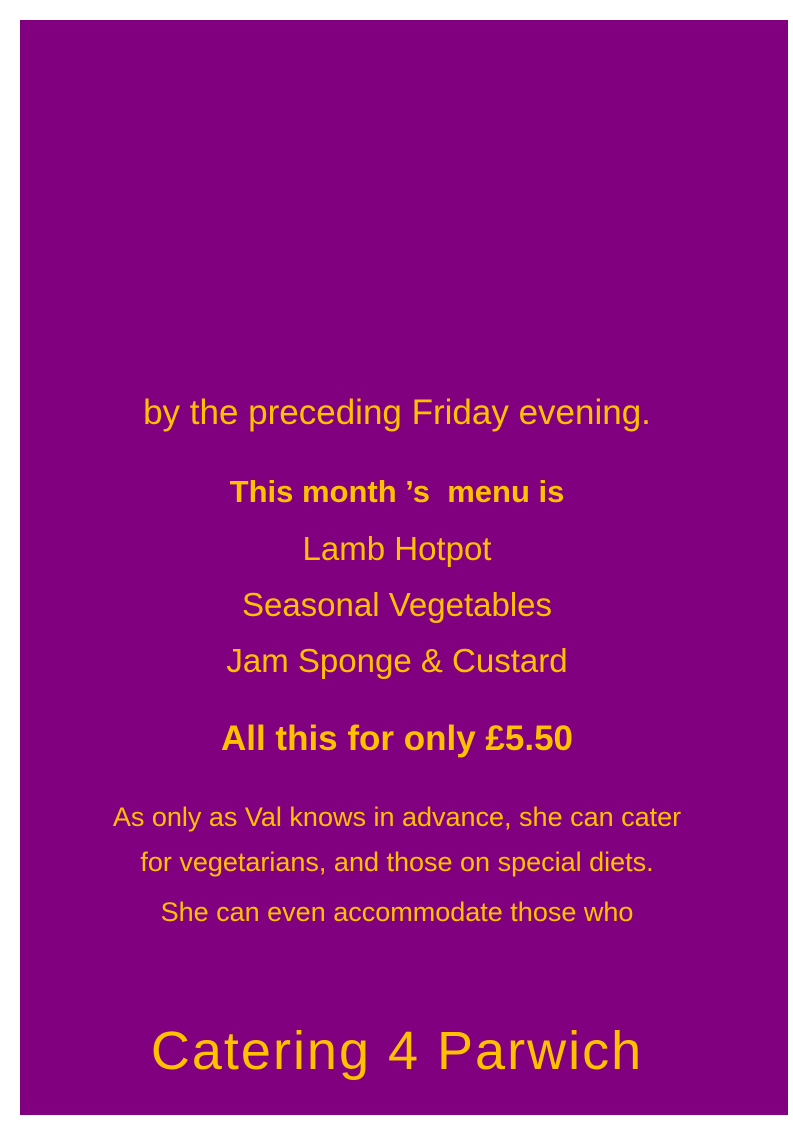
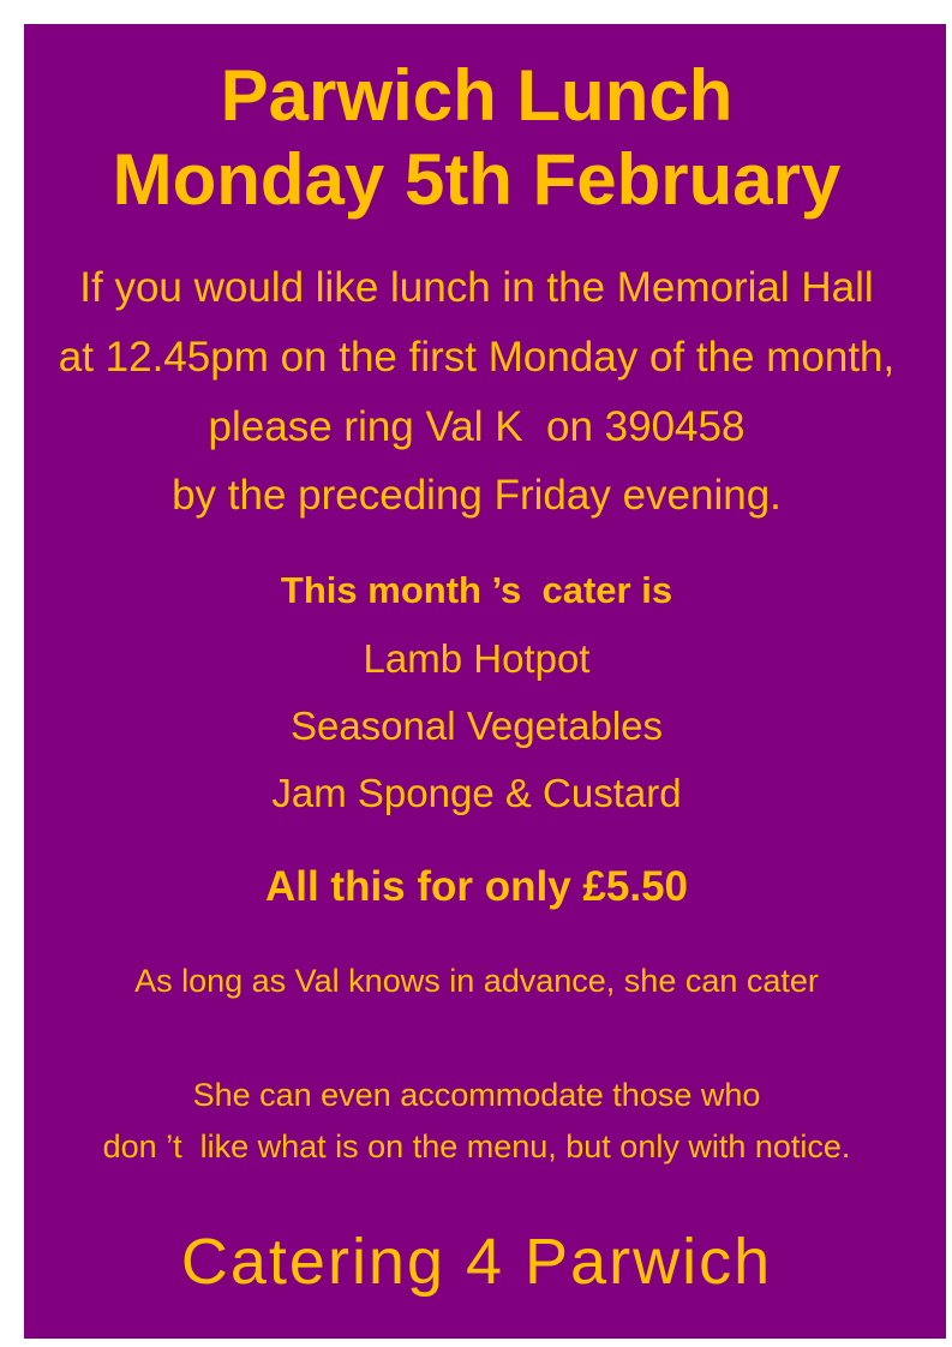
+ Parwich Lunch
+ Monday 5th February
+ If you would like lunch in the Memorial Hall
+ at 12.45pm on the first Monday of the month,
+ please ring Val K on 390458
  by the preceding Friday evening.
- This month ’s menu is
+ This month ’s cater is
  Lamb Hotpot
  Seasonal Vegetables
  Jam Sponge & Custard
  All this for only £5.50
- As only as Val knows in advance, she can cater
+ As long as Val knows in advance, she can cater
- for vegetarians, and those on special diets.
  She can even accommodate those who
+ don ’t like what is on the menu, but only with notice.
  Catering 4 Parwich
